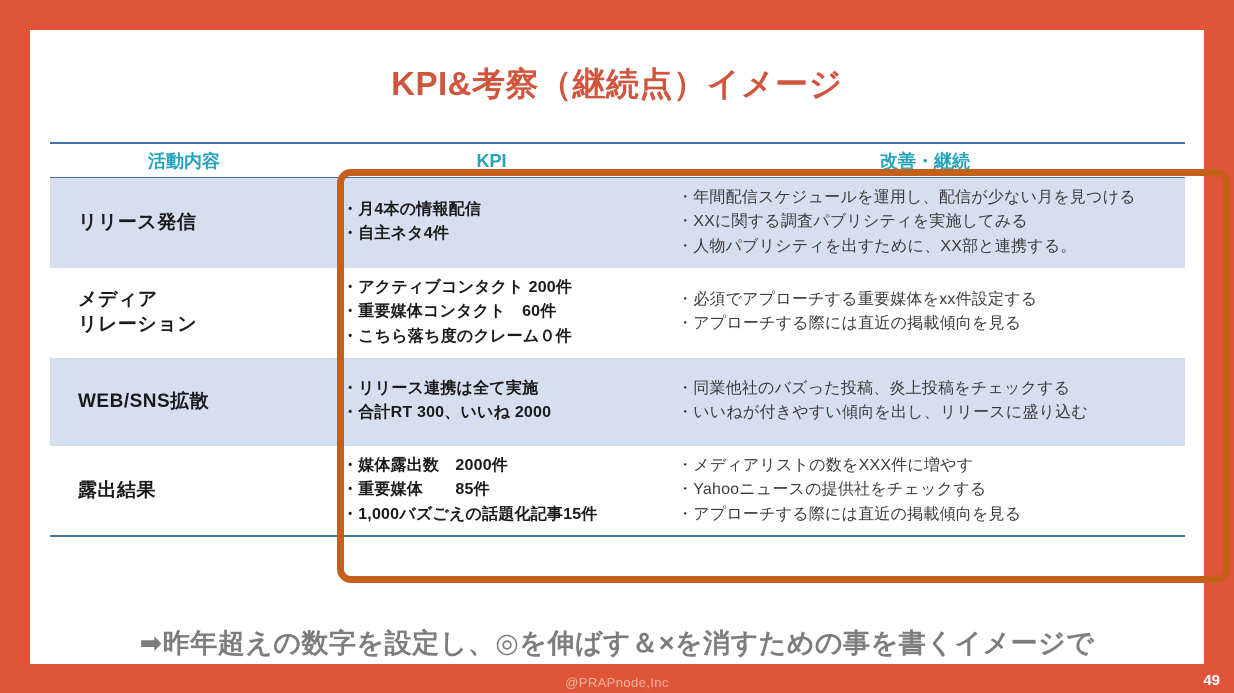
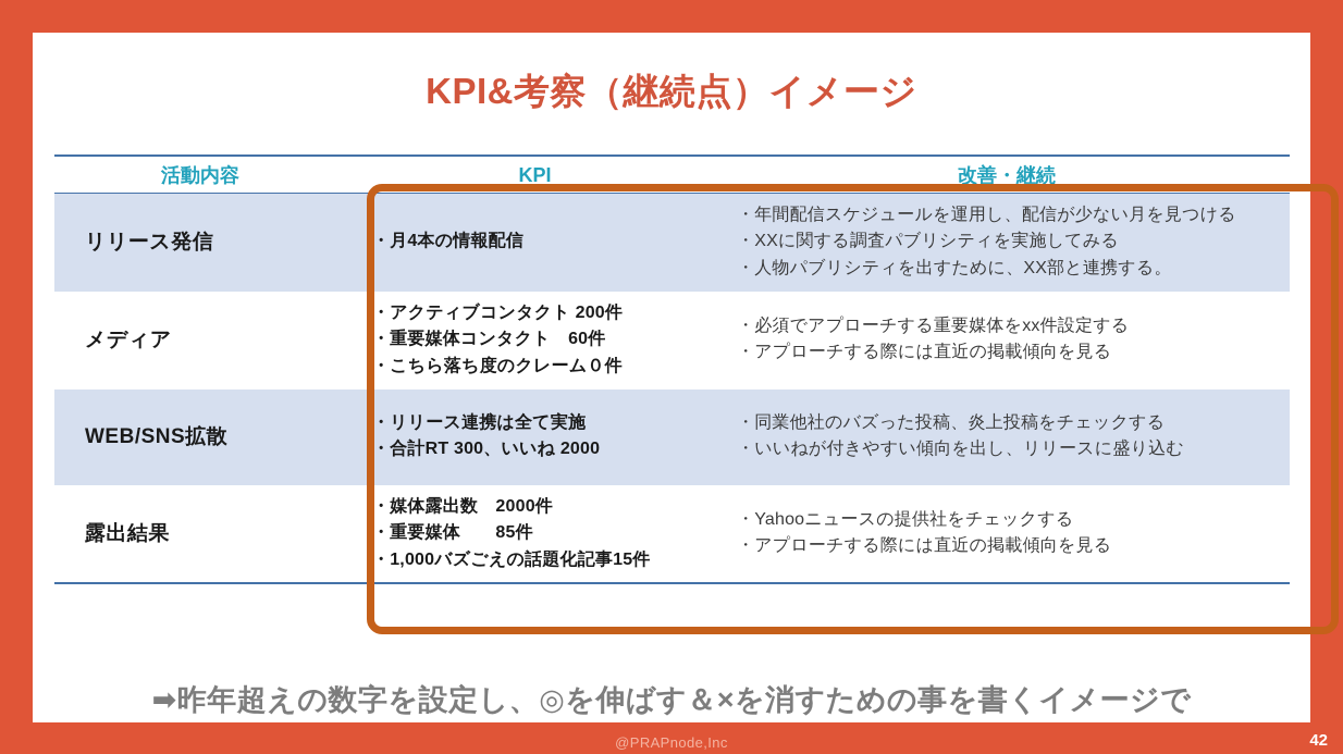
  KPI&考察（継続点）イメージ
  活動内容
  KPI
  改善・継続
  リリース発信
  ・月4本の情報配信
- ・自主ネタ4件
  ・年間配信スケジュールを運用し、配信が少ない月を見つける
  ・XXに関する調査パブリシティを実施してみる
  ・人物パブリシティを出すために、XX部と連携する。
  メディア
- リレーション
  ・アクティブコンタクト 200件
  ・重要媒体コンタクト 60件
  ・こちら落ち度のクレーム０件
  ・必須でアプローチする重要媒体をxx件設定する
  ・アプローチする際には直近の掲載傾向を見る
  WEB/SNS拡散
  ・リリース連携は全て実施
  ・合計RT 300、いいね 2000
  ・同業他社のバズった投稿、炎上投稿をチェックする
  ・いいねが付きやすい傾向を出し、リリースに盛り込む
  露出結果
  ・媒体露出数 2000件
  ・重要媒体 85件
  ・1,000バズごえの話題化記事15件
- ・メディアリストの数をXXX件に増やす
  ・Yahooニュースの提供社をチェックする
  ・アプローチする際には直近の掲載傾向を見る
  ➡昨年超えの数字を設定し、◎を伸ばす＆×を消すための事を書くイメージで
  @PRAPnode,Inc
- 49
+ 42
